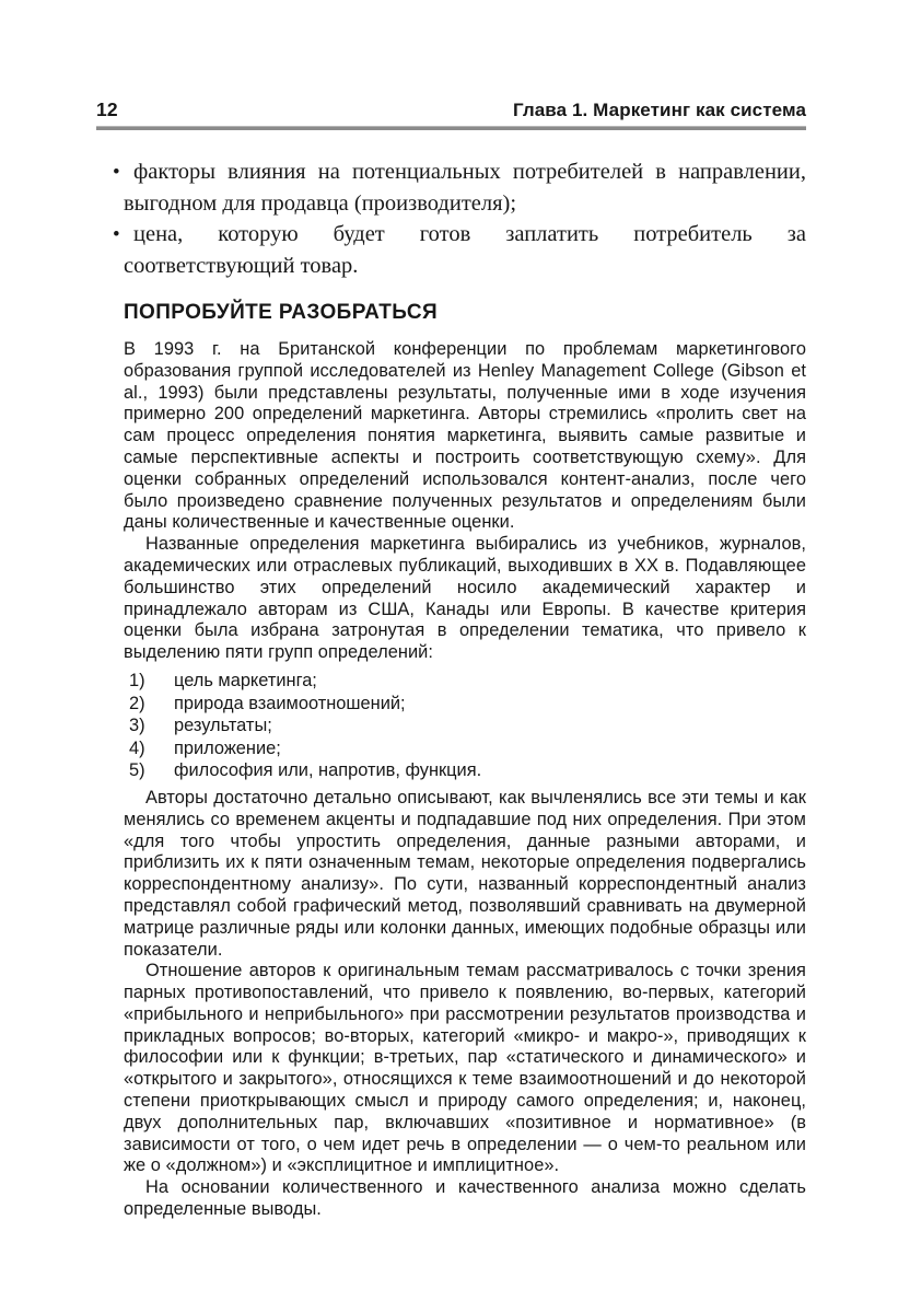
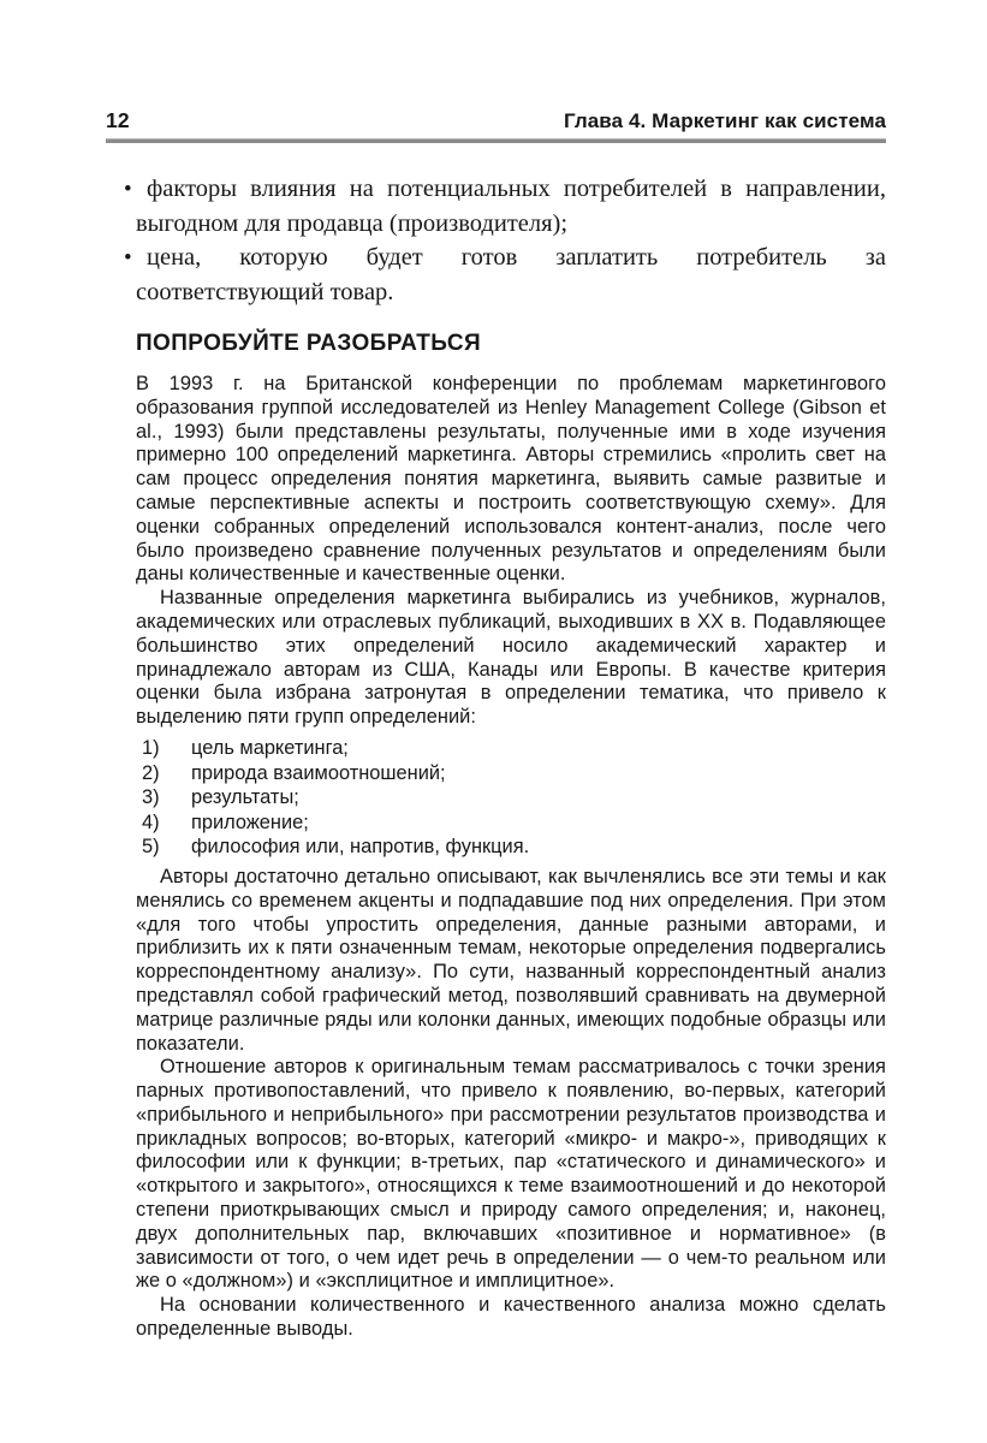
  12
- Глава 1. Маркетинг как система
+ Глава 4. Маркетинг как система
  • факторы влияния на потенциальных потребителей в направлении, выгодном для продавца (производителя);
  • цена, которую будет готов заплатить потребитель за соответствующий товар.
  ПОПРОБУЙТЕ РАЗОБРАТЬСЯ
- В 1993 г. на Британской конференции по проблемам маркетингового образования группой исследователей из Henley Management College (Gibson et al., 1993) были представлены результаты, полученные ими в ходе изучения примерно 200 определений маркетинга. Авторы стремились «пролить свет на сам процесс определения понятия маркетинга, выявить самые развитые и самые перспективные аспекты и построить соответствующую схему». Для оценки собранных определений использовался контент-анализ, после чего было произведено сравнение полученных результатов и определениям были даны количественные и качественные оценки.
+ В 1993 г. на Британской конференции по проблемам маркетингового образования группой исследователей из Henley Management College (Gibson et al., 1993) были представлены результаты, полученные ими в ходе изучения примерно 100 определений маркетинга. Авторы стремились «пролить свет на сам процесс определения понятия маркетинга, выявить самые развитые и самые перспективные аспекты и построить соответствующую схему». Для оценки собранных определений использовался контент-анализ, после чего было произведено сравнение полученных результатов и определениям были даны количественные и качественные оценки.
  Названные определения маркетинга выбирались из учебников, журналов, академических или отраслевых публикаций, выходивших в XX в. Подавляющее большинство этих определений носило академический характер и принадлежало авторам из США, Канады или Европы. В качестве критерия оценки была избрана затронутая в определении тематика, что привело к выделению пяти групп определений:
  1) цель маркетинга;
  2) природа взаимоотношений;
  3) результаты;
  4) приложение;
  5) философия или, напротив, функция.
  Авторы достаточно детально описывают, как вычленялись все эти темы и как менялись со временем акценты и подпадавшие под них определения. При этом «для того чтобы упростить определения, данные разными авторами, и приблизить их к пяти означенным темам, некоторые определения подвергались корреспондентному анализу». По сути, названный корреспондентный анализ представлял собой графический метод, позволявший сравнивать на двумерной матрице различные ряды или колонки данных, имеющих подобные образцы или показатели.
  Отношение авторов к оригинальным темам рассматривалось с точки зрения парных противопоставлений, что привело к появлению, во-первых, категорий «прибыльного и неприбыльного» при рассмотрении результатов производства и прикладных вопросов; во-вторых, категорий «микро- и макро-», приводящих к философии или к функции; в-третьих, пар «статического и динамического» и «открытого и закрытого», относящихся к теме взаимоотношений и до некоторой степени приоткрывающих смысл и природу самого определения; и, наконец, двух дополнительных пар, включавших «позитивное и нормативное» (в зависимости от того, о чем идет речь в определении — о чем-то реальном или же о «должном») и «эксплицитное и имплицитное».
  На основании количественного и качественного анализа можно сделать определенные выводы.
